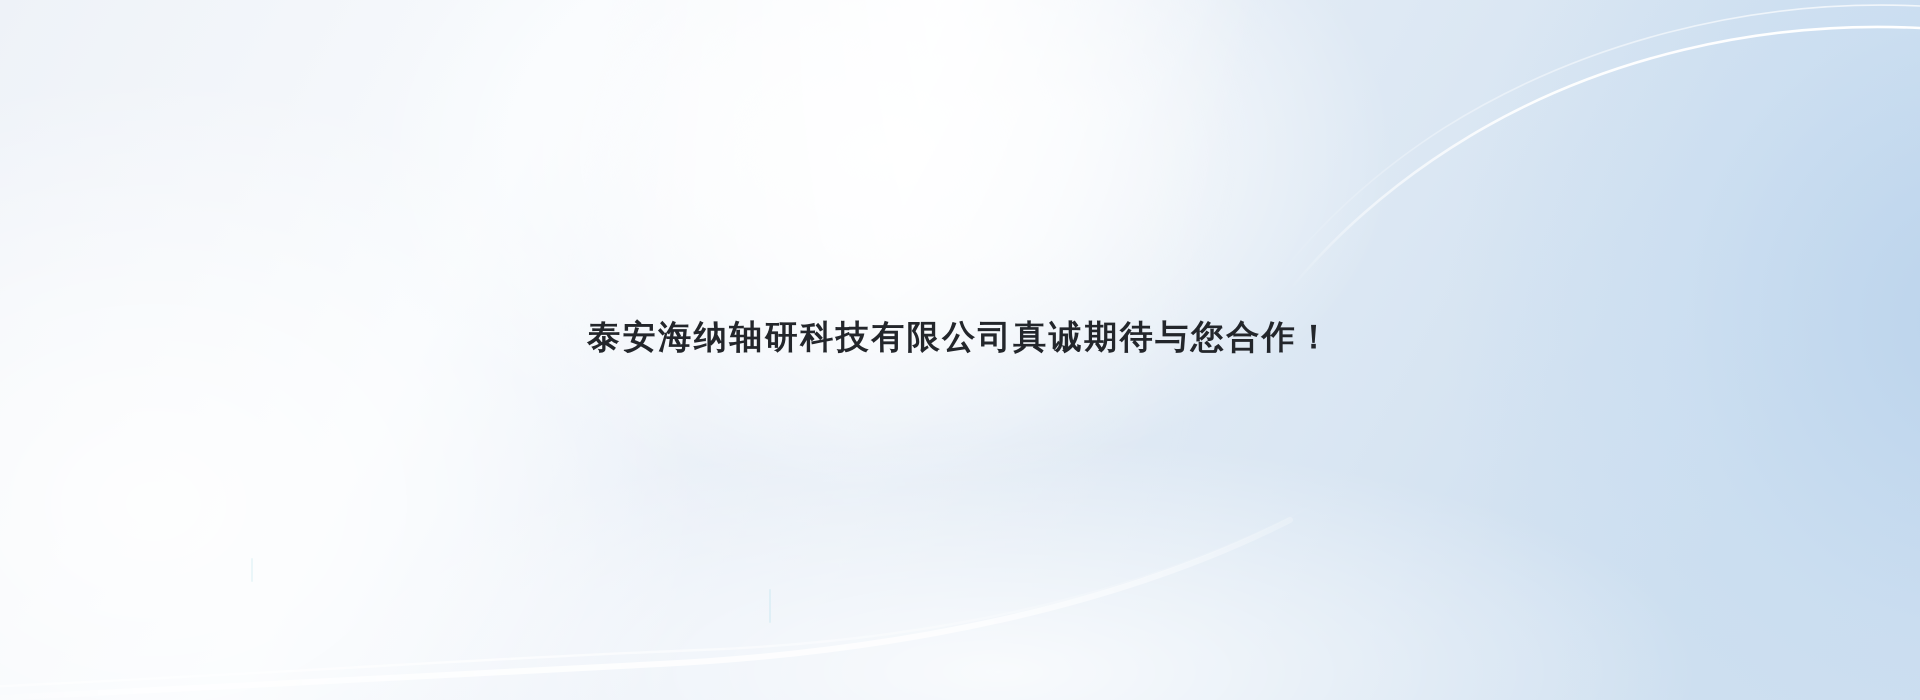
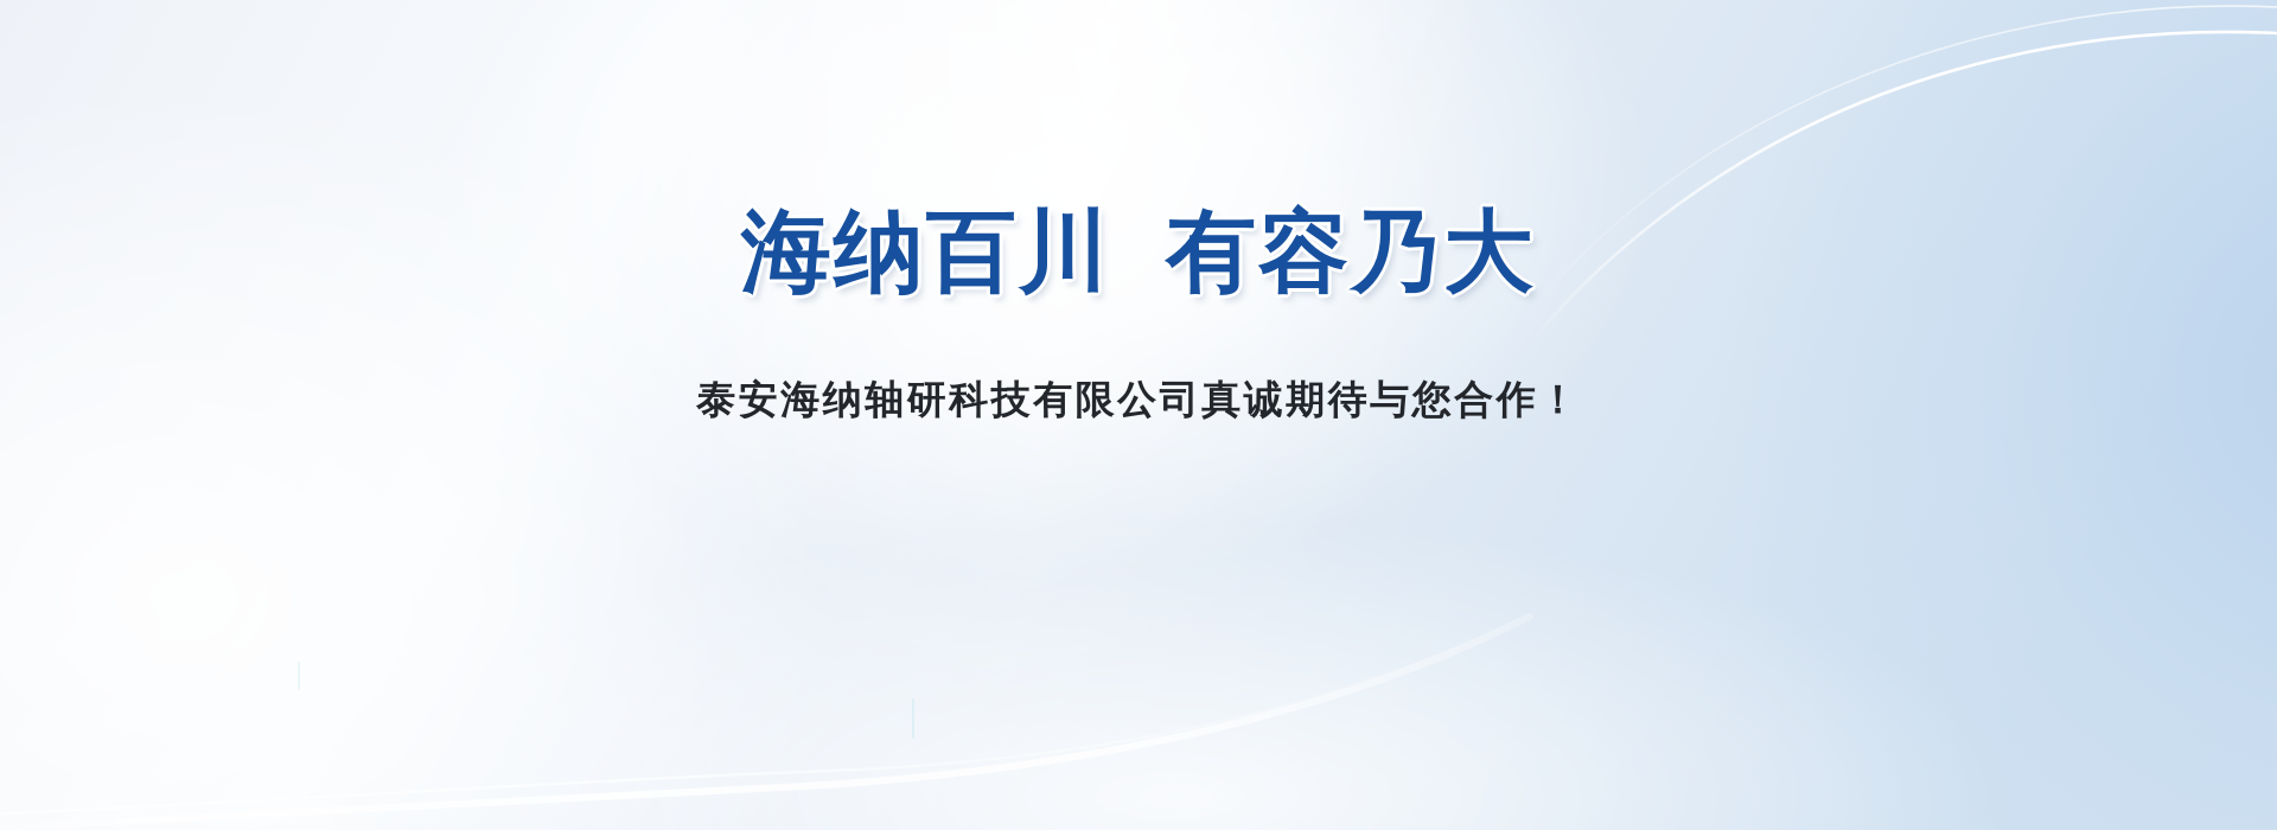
+ 海纳百川 有容乃大
  泰安海纳轴研科技有限公司真诚期待与您合作！
